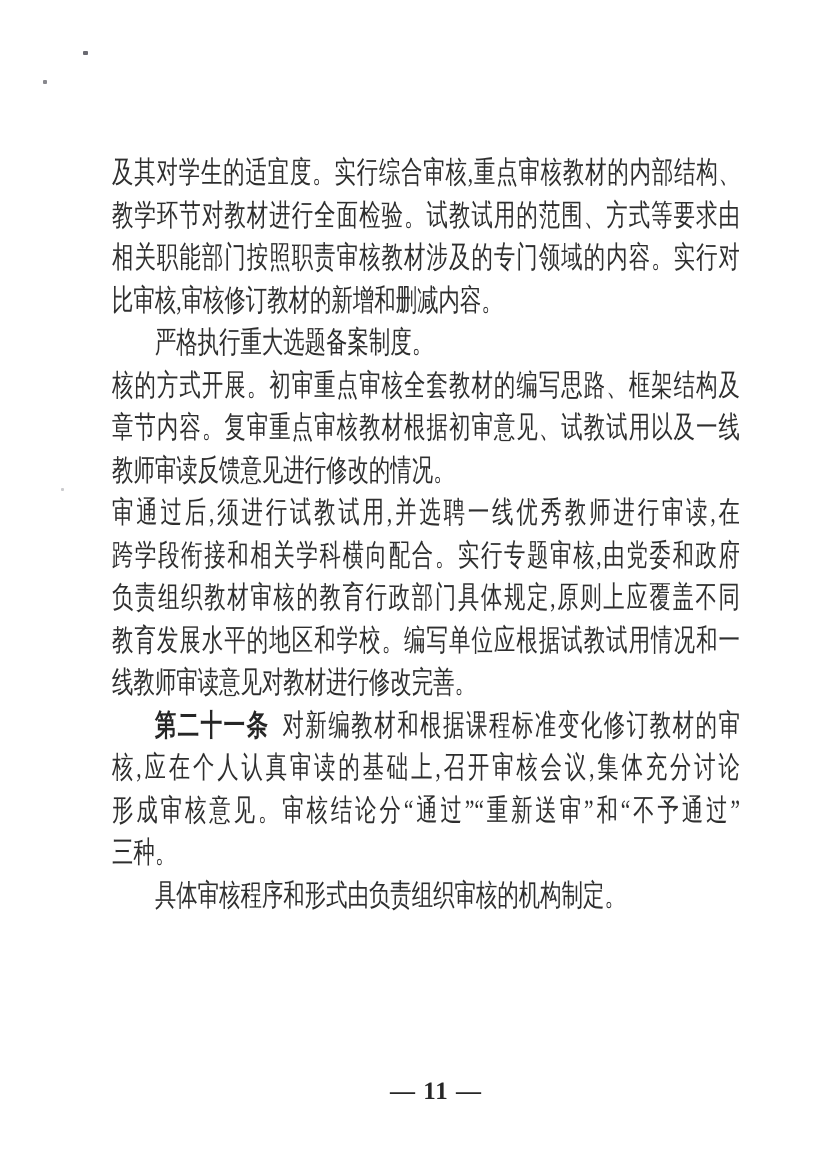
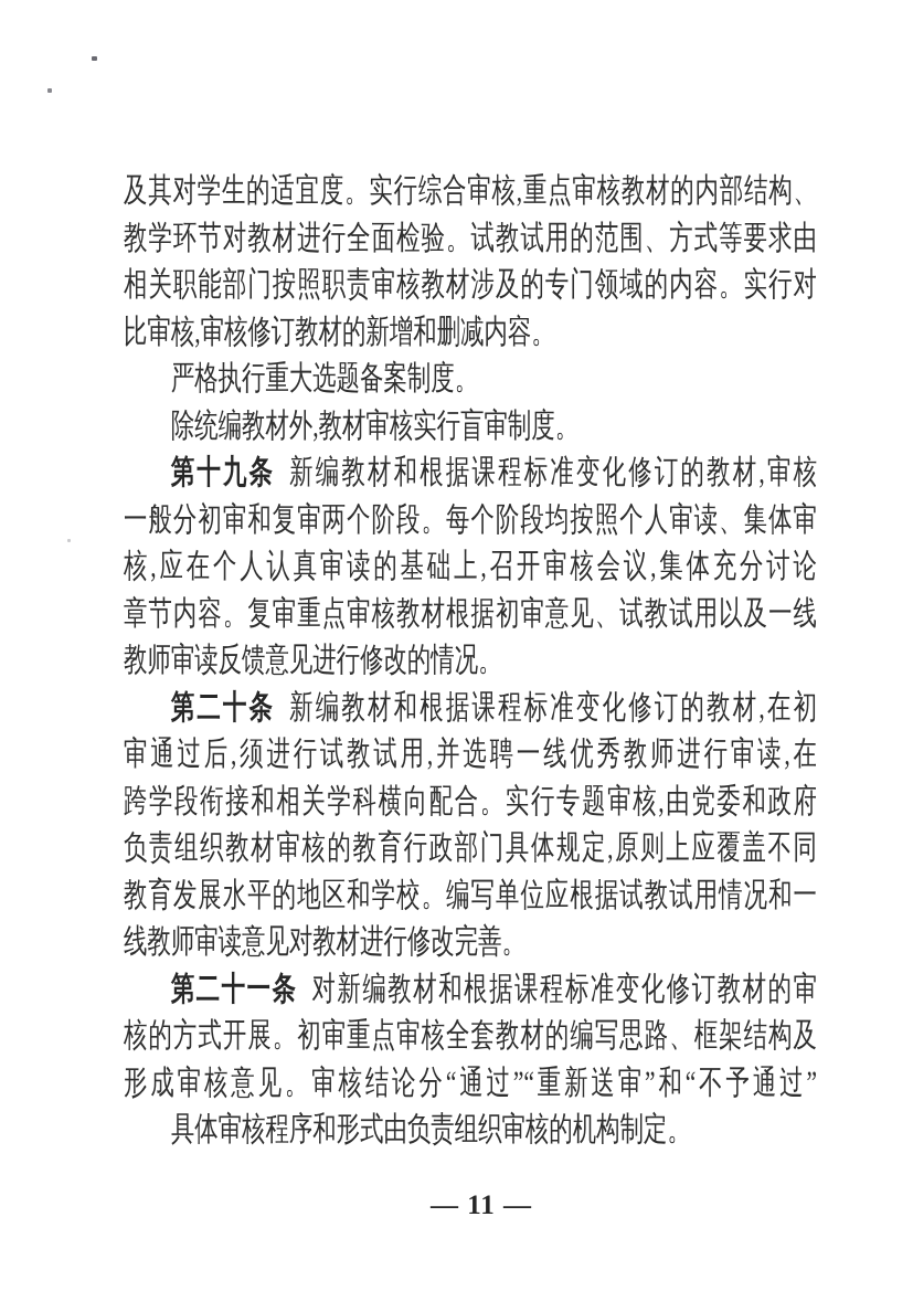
  及其对学生的适宜度。实行综合审核,重点审核教材的内部结构、
  教学环节对教材进行全面检验。试教试用的范围、方式等要求由
  相关职能部门按照职责审核教材涉及的专门领域的内容。实行对
  比审核,审核修订教材的新增和删减内容。
  严格执行重大选题备案制度。
+ 除统编教材外,教材审核实行盲审制度。
+ 第十九条 新编教材和根据课程标准变化修订的教材,审核
+ 一般分初审和复审两个阶段。每个阶段均按照个人审读、集体审
- 核的方式开展。初审重点审核全套教材的编写思路、框架结构及
+ 核,应在个人认真审读的基础上,召开审核会议,集体充分讨论
  章节内容。复审重点审核教材根据初审意见、试教试用以及一线
  教师审读反馈意见进行修改的情况。
+ 第二十条 新编教材和根据课程标准变化修订的教材,在初
  审通过后,须进行试教试用,并选聘一线优秀教师进行审读,在
  跨学段衔接和相关学科横向配合。实行专题审核,由党委和政府
  负责组织教材审核的教育行政部门具体规定,原则上应覆盖不同
  教育发展水平的地区和学校。编写单位应根据试教试用情况和一
  线教师审读意见对教材进行修改完善。
  第二十一条 对新编教材和根据课程标准变化修订教材的审
- 核,应在个人认真审读的基础上,召开审核会议,集体充分讨论
+ 核的方式开展。初审重点审核全套教材的编写思路、框架结构及
  形成审核意见。审核结论分“通过”“重新送审”和“不予通过”
- 三种。
  具体审核程序和形式由负责组织审核的机构制定。
  — 11 —
